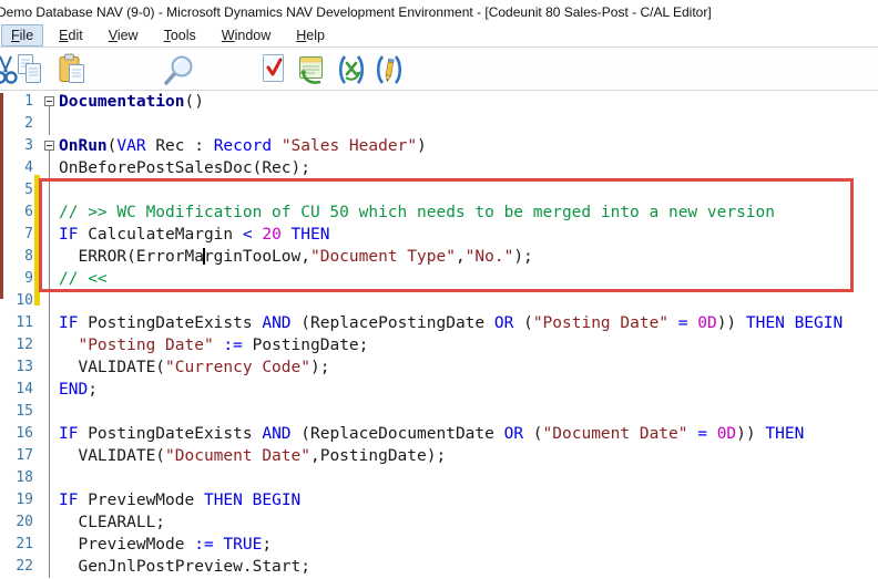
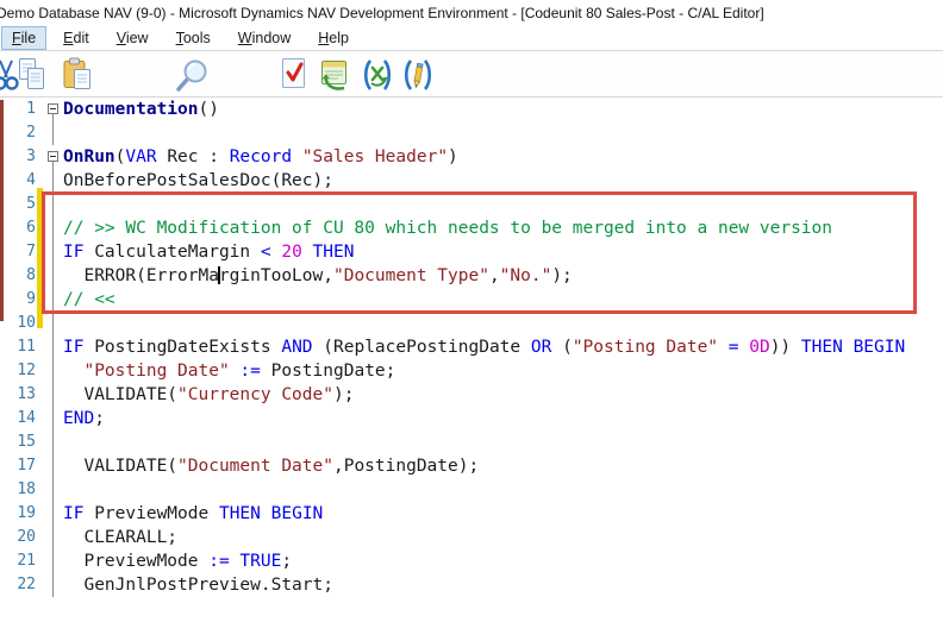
  Demo Database NAV (9-0) - Microsoft Dynamics NAV Development Environment - [Codeunit 80 Sales-Post - C/AL Editor]
  File
  Edit
  View
  Tools
  Window
  Help
  1
  Documentation()
  2
  3
  OnRun(VAR Rec : Record "Sales Header")
  4
  OnBeforePostSalesDoc(Rec);
  5
  6
- // >> WC Modification of CU 50 which needs to be merged into a new version
+ // >> WC Modification of CU 80 which needs to be merged into a new version
  7
  IF CalculateMargin < 20 THEN
  8
  ERROR(ErrorMarginTooLow,"Document Type","No.");
  9
  // <<
  10
  11
  IF PostingDateExists AND (ReplacePostingDate OR ("Posting Date" = 0D)) THEN BEGIN
  12
  "Posting Date" := PostingDate;
  13
  VALIDATE("Currency Code");
  14
  END;
  15
- 16
- IF PostingDateExists AND (ReplaceDocumentDate OR ("Document Date" = 0D)) THEN
  17
  VALIDATE("Document Date",PostingDate);
  18
  19
  IF PreviewMode THEN BEGIN
  20
  CLEARALL;
  21
  PreviewMode := TRUE;
  22
  GenJnlPostPreview.Start;
